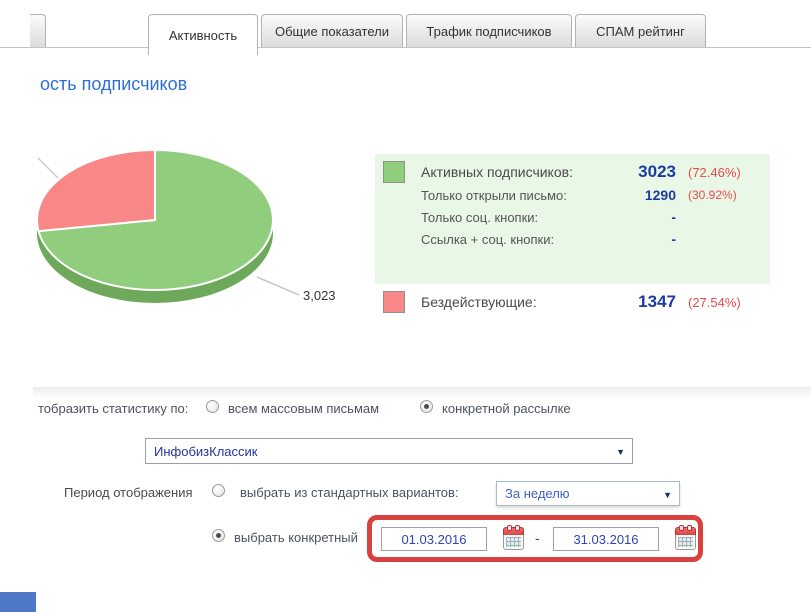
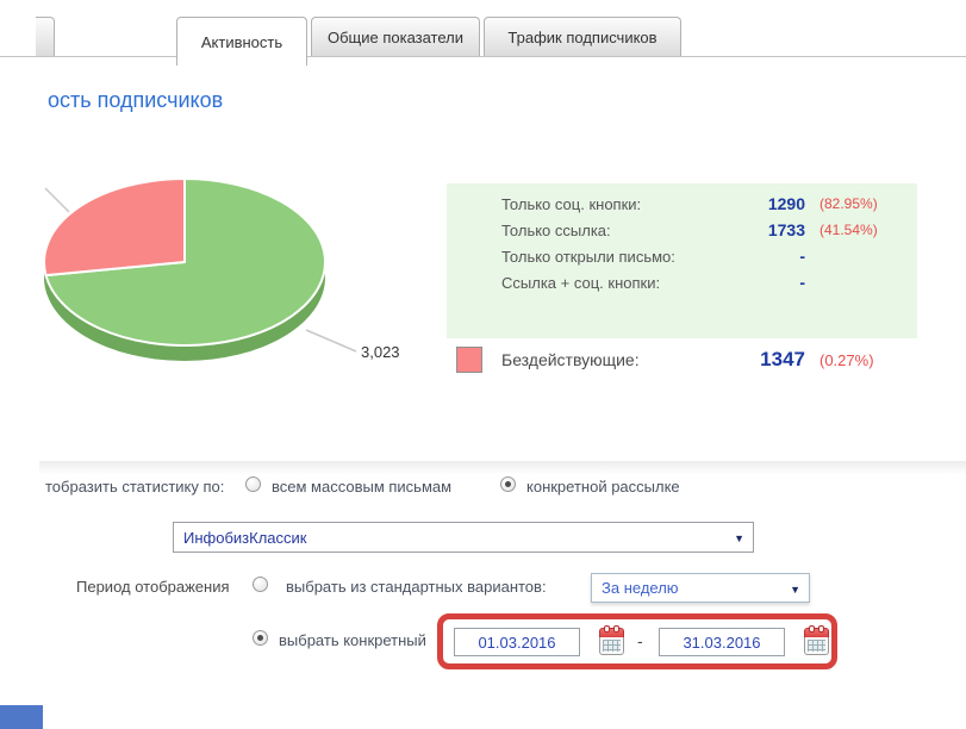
  Активность
  Общие показатели
  Трафик подписчиков
- СПАМ рейтинг
  ость подписчиков
  3,023
- Активных подписчиков:
- 3023
- (72.46%)
- Только открыли письмо:
+ Только соц. кнопки:
  1290
- (30.92%)
+ (82.95%)
+ Только ссылка:
+ 1733
+ (41.54%)
- Только соц. кнопки:
+ Только открыли письмо:
  -
  Ссылка + соц. кнопки:
  -
  Бездействующие:
  1347
- (27.54%)
+ (0.27%)
  тобразить статистику по:
  всем массовым письмам
  конкретной рассылке
  ИнфобизКлассик
  ▼
  Период отображения
  выбрать из стандартных вариантов:
  За неделю
  ▼
  выбрать конкретный
  01.03.2016
  -
  31.03.2016
